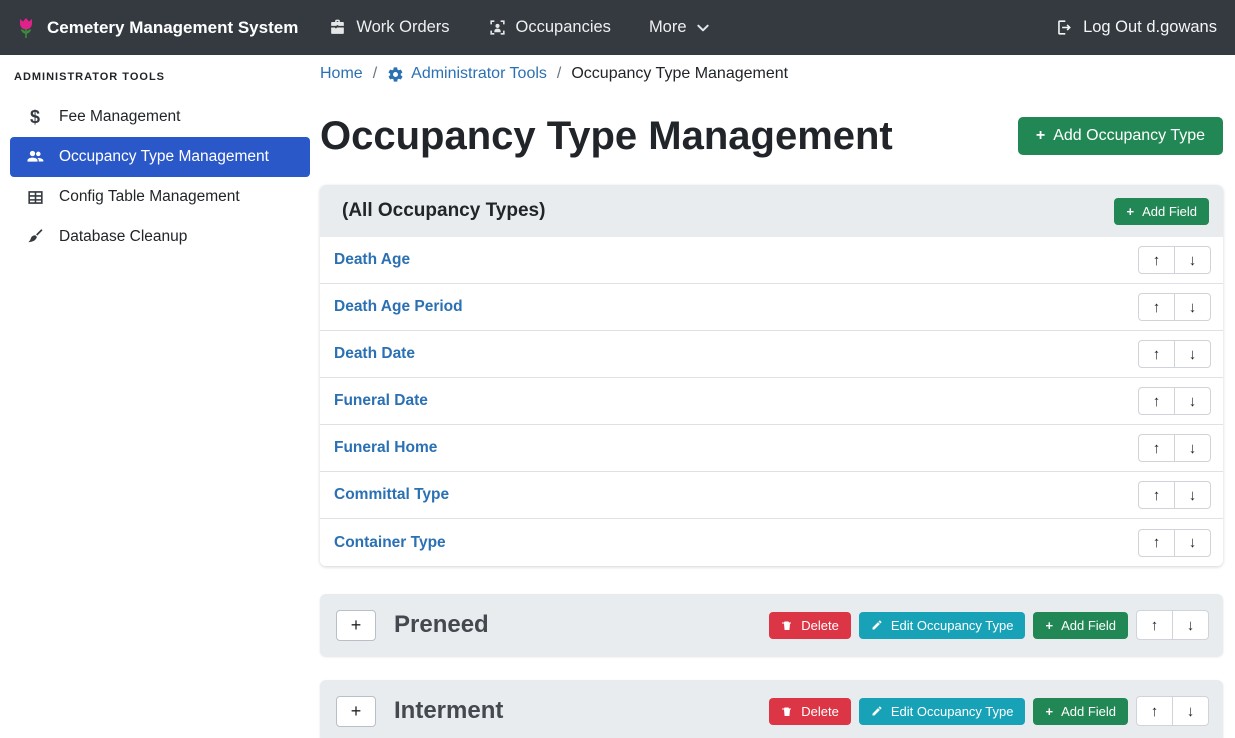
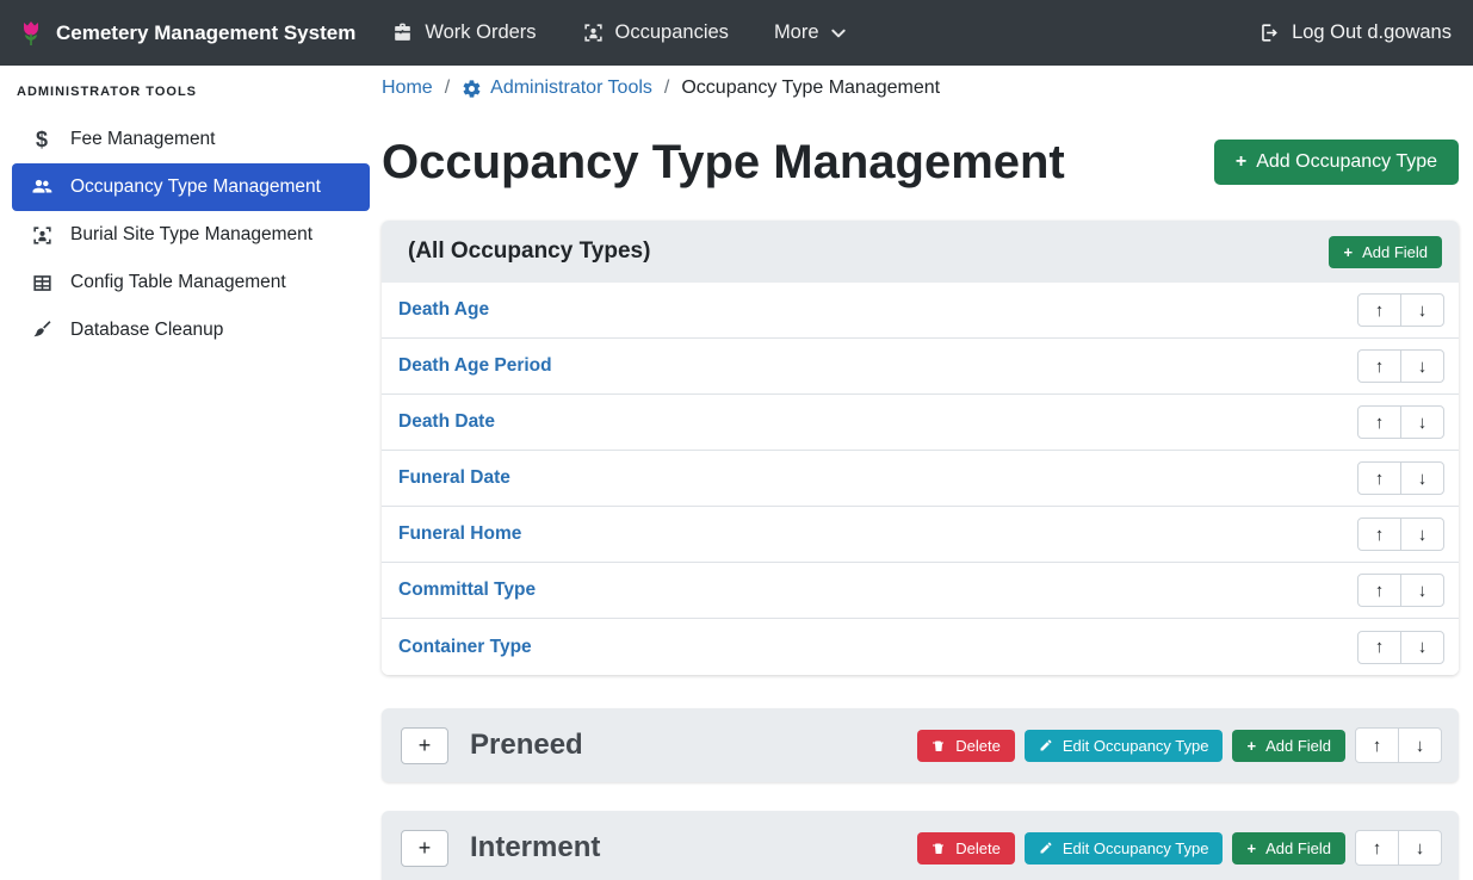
  Cemetery Management System
  Work Orders
  Occupancies
  More
  Log Out d.gowans
  ADMINISTRATOR TOOLS
  $
  Fee Management
  Occupancy Type Management
+ Burial Site Type Management
  Config Table Management
  Database Cleanup
  Home
  /
  Administrator Tools
  /
  Occupancy Type Management
  Occupancy Type Management
  +
  Add Occupancy Type
  (All Occupancy Types)
  +
  Add Field
  Death Age
  ↑
  ↓
  Death Age Period
  ↑
  ↓
  Death Date
  ↑
  ↓
  Funeral Date
  ↑
  ↓
  Funeral Home
  ↑
  ↓
  Committal Type
  ↑
  ↓
  Container Type
  ↑
  ↓
  +
  Preneed
  Delete
  Edit Occupancy Type
  +
  Add Field
  ↑
  ↓
  +
  Interment
  Delete
  Edit Occupancy Type
  +
  Add Field
  ↑
  ↓
